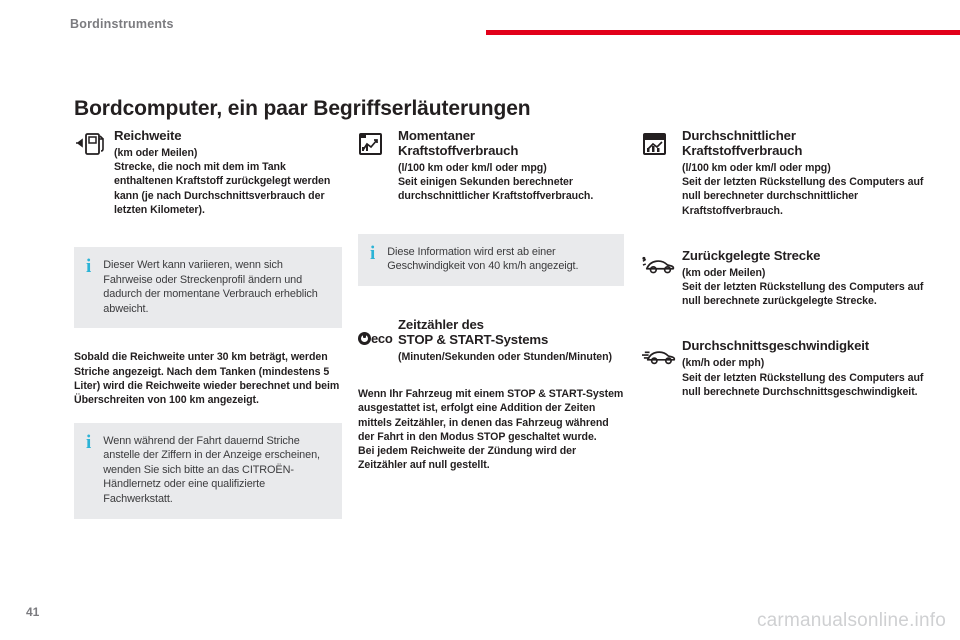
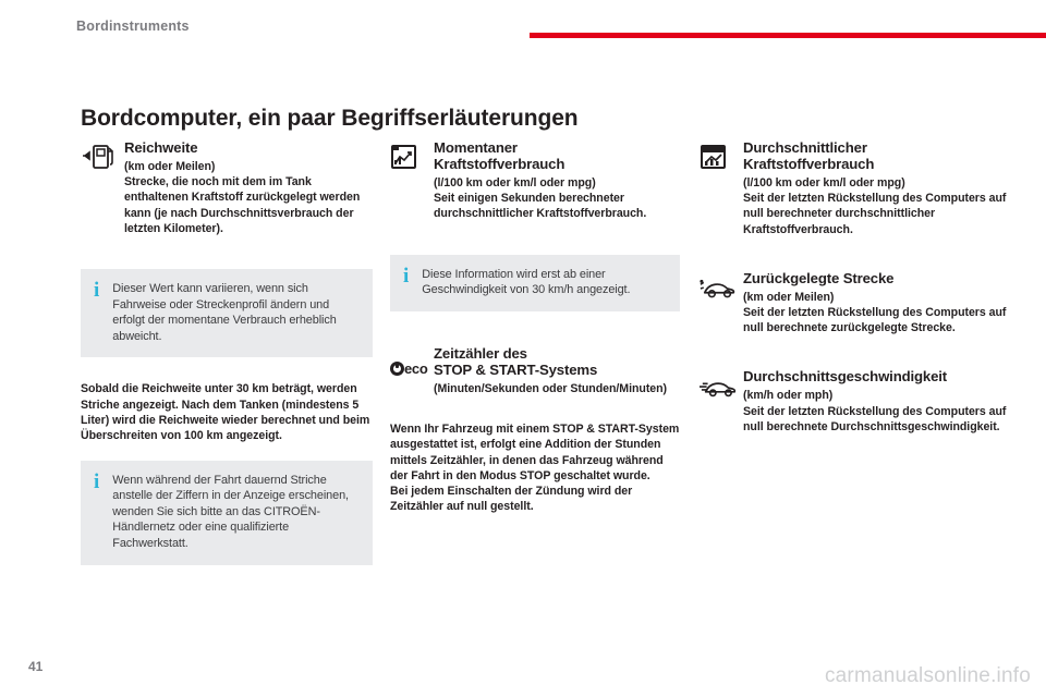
  Bordinstruments
  Bordcomputer, ein paar Begriffserläuterungen
  Reichweite
  (km oder Meilen)
  Strecke, die noch mit dem im Tank enthaltenen Kraftstoff zurückgelegt werden kann (je nach Durchschnittsverbrauch der letzten Kilometer).
  i
- Dieser Wert kann variieren, wenn sich Fahrweise oder Streckenprofil ändern und dadurch der momentane Verbrauch erheblich abweicht.
+ Dieser Wert kann variieren, wenn sich Fahrweise oder Streckenprofil ändern und erfolgt der momentane Verbrauch erheblich abweicht.
  Sobald die Reichweite unter 30 km beträgt, werden Striche angezeigt. Nach dem Tanken (mindestens 5 Liter) wird die Reichweite wieder berechnet und beim Überschreiten von 100 km angezeigt.
  i
  Wenn während der Fahrt dauernd Striche anstelle der Ziffern in der Anzeige erscheinen, wenden Sie sich bitte an das CITROËN-Händlernetz oder eine qualifizierte Fachwerkstatt.
  Momentaner
  Kraftstoffverbrauch
  (l/100 km oder km/l oder mpg)
  Seit einigen Sekunden berechneter durchschnittlicher Kraftstoffverbrauch.
  i
- Diese Information wird erst ab einer Geschwindigkeit von 40 km/h angezeigt.
+ Diese Information wird erst ab einer Geschwindigkeit von 30 km/h angezeigt.
  eco
  Zeitzähler des
  STOP & START-Systems
  (Minuten/Sekunden oder Stunden/Minuten)
- Wenn Ihr Fahrzeug mit einem STOP & START-System ausgestattet ist, erfolgt eine Addition der Zeiten mittels Zeitzähler, in denen das Fahrzeug während der Fahrt in den Modus STOP geschaltet wurde.
+ Wenn Ihr Fahrzeug mit einem STOP & START-System ausgestattet ist, erfolgt eine Addition der Stunden mittels Zeitzähler, in denen das Fahrzeug während der Fahrt in den Modus STOP geschaltet wurde.
- Bei jedem Reichweite der Zündung wird der Zeitzähler auf null gestellt.
+ Bei jedem Einschalten der Zündung wird der Zeitzähler auf null gestellt.
  Durchschnittlicher
  Kraftstoffverbrauch
  (l/100 km oder km/l oder mpg)
  Seit der letzten Rückstellung des Computers auf null berechneter durchschnittlicher Kraftstoffverbrauch.
  Zurückgelegte Strecke
  (km oder Meilen)
  Seit der letzten Rückstellung des Computers auf null berechnete zurückgelegte Strecke.
  Durchschnittsgeschwindigkeit
  (km/h oder mph)
  Seit der letzten Rückstellung des Computers auf null berechnete Durchschnittsgeschwindigkeit.
  41
  carmanualsonline.info
